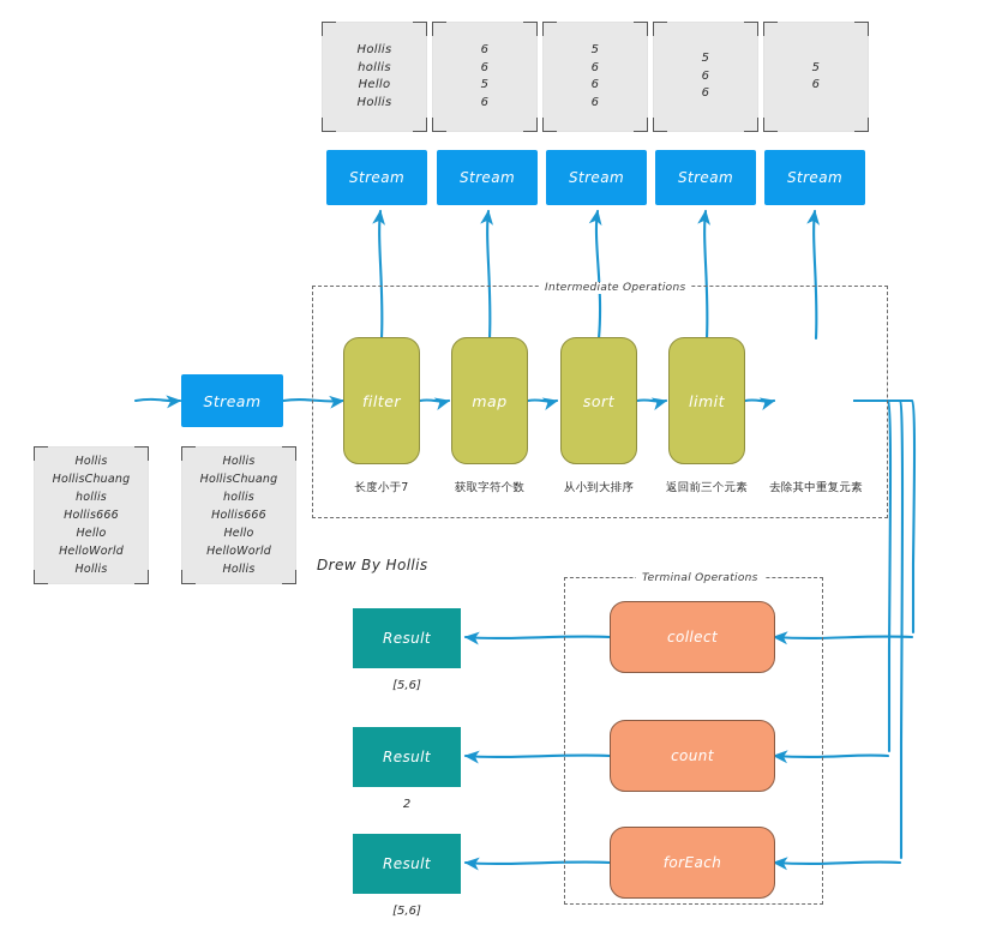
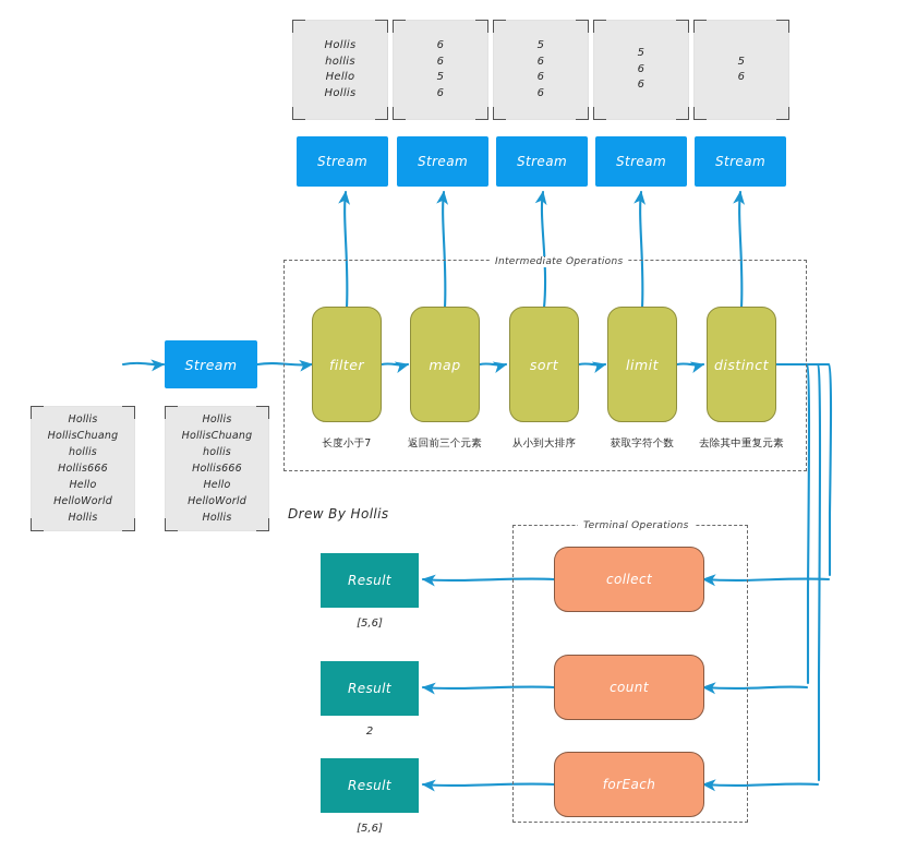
  Hollis
  hollis
  Hello
  Hollis
  6
  6
  5
  6
  5
  6
  6
  6
  5
  6
  6
  5
  6
  Stream
  Stream
  Stream
  Stream
  Stream
  Intermediate Operations
  Stream
  Hollis
  HollisChuang
  hollis
  Hollis666
  Hello
  HelloWorld
  Hollis
  Hollis
  HollisChuang
  hollis
  Hollis666
  Hello
  HelloWorld
  Hollis
  filter
  map
  sort
  limit
+ distinct
  长度小于7
- 获取字符个数
+ 返回前三个元素
  从小到大排序
- 返回前三个元素
+ 获取字符个数
  去除其中重复元素
  Drew By Hollis
  Terminal Operations
  collect
  count
  forEach
  Result
  Result
  Result
  [5,6]
  2
  [5,6]
